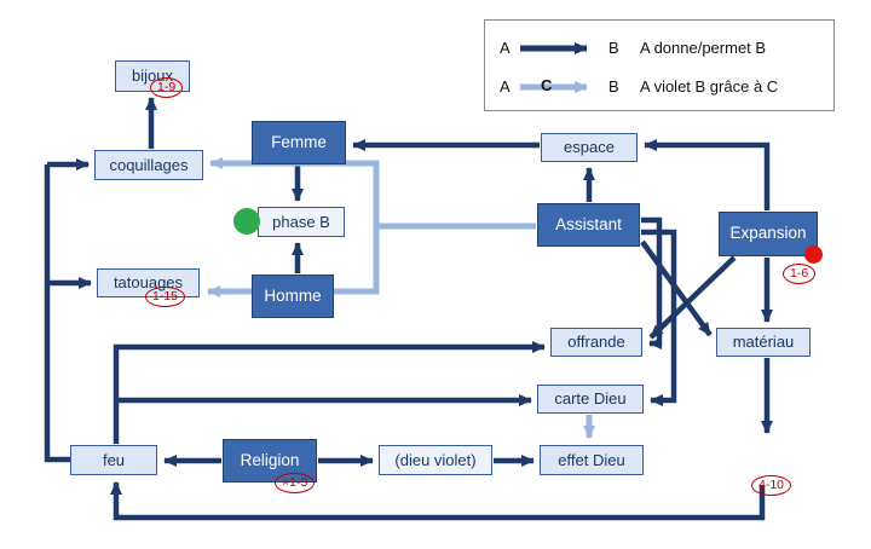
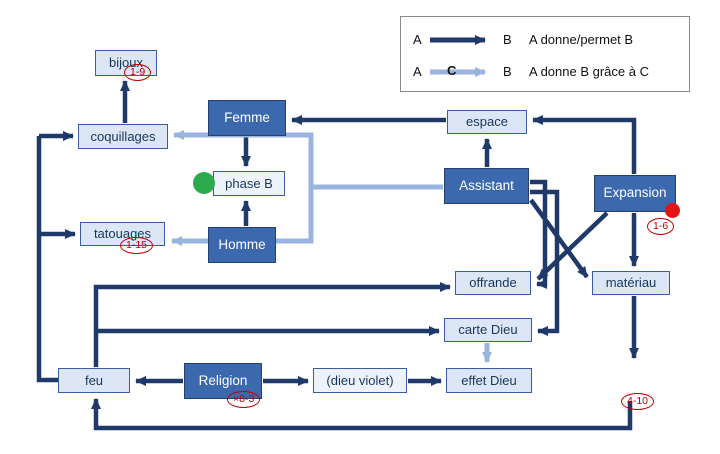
  bijoux
  coquillages
  Femme
  phase B
  Homme
  tatouages
  espace
  Assistant
  Expansion
  offrande
  matériau
  carte Dieu
  feu
  Religion
  (dieu violet)
  effet Dieu
  1-9
  1-15
  1-6
- ×1-3
+ ×8-3
  4-10
  A
  B
  A donne/permet B
  A
  C
  B
- A violet B grâce à C
+ A donne B grâce à C
